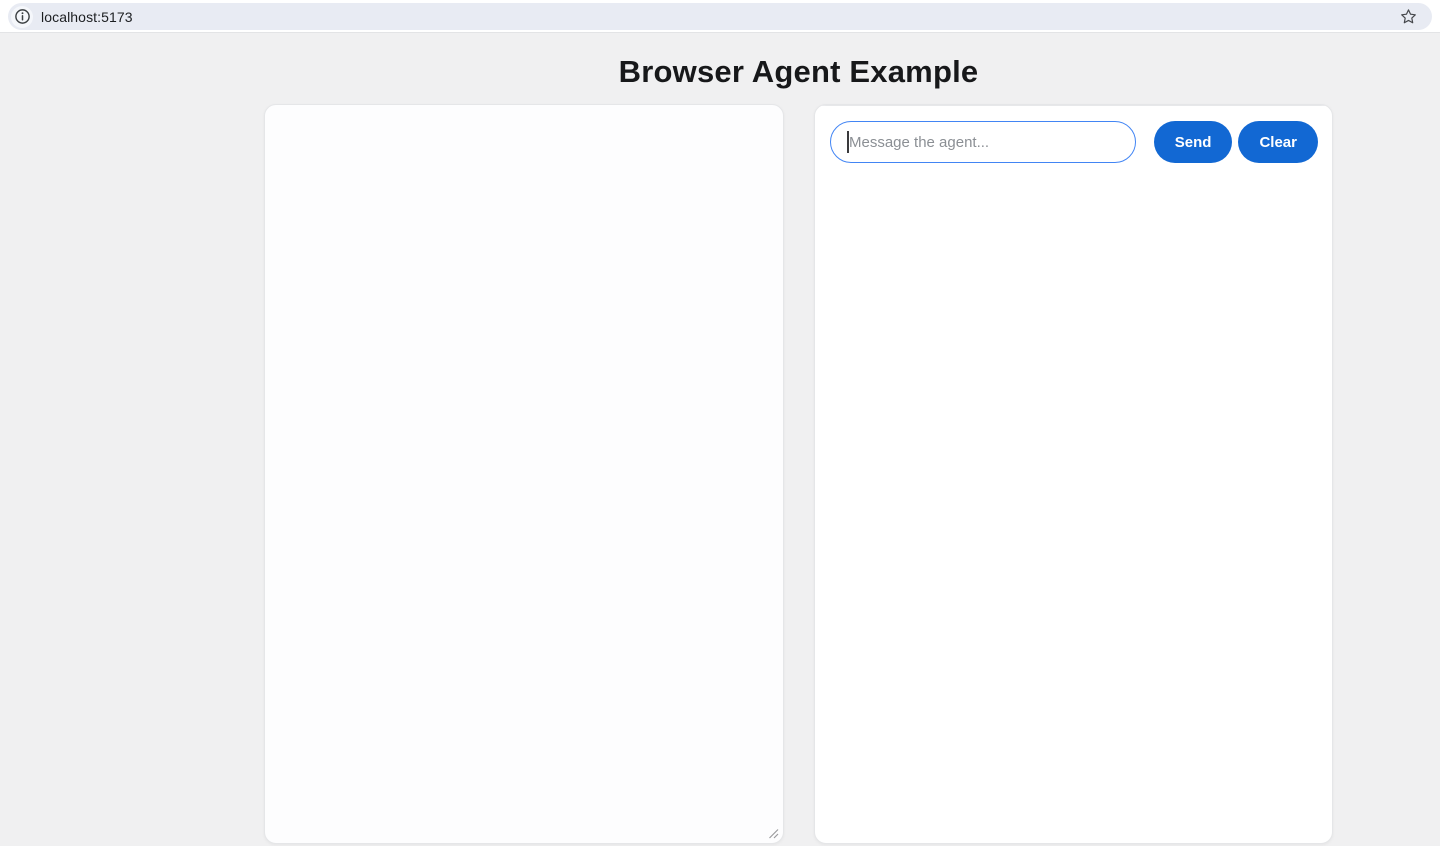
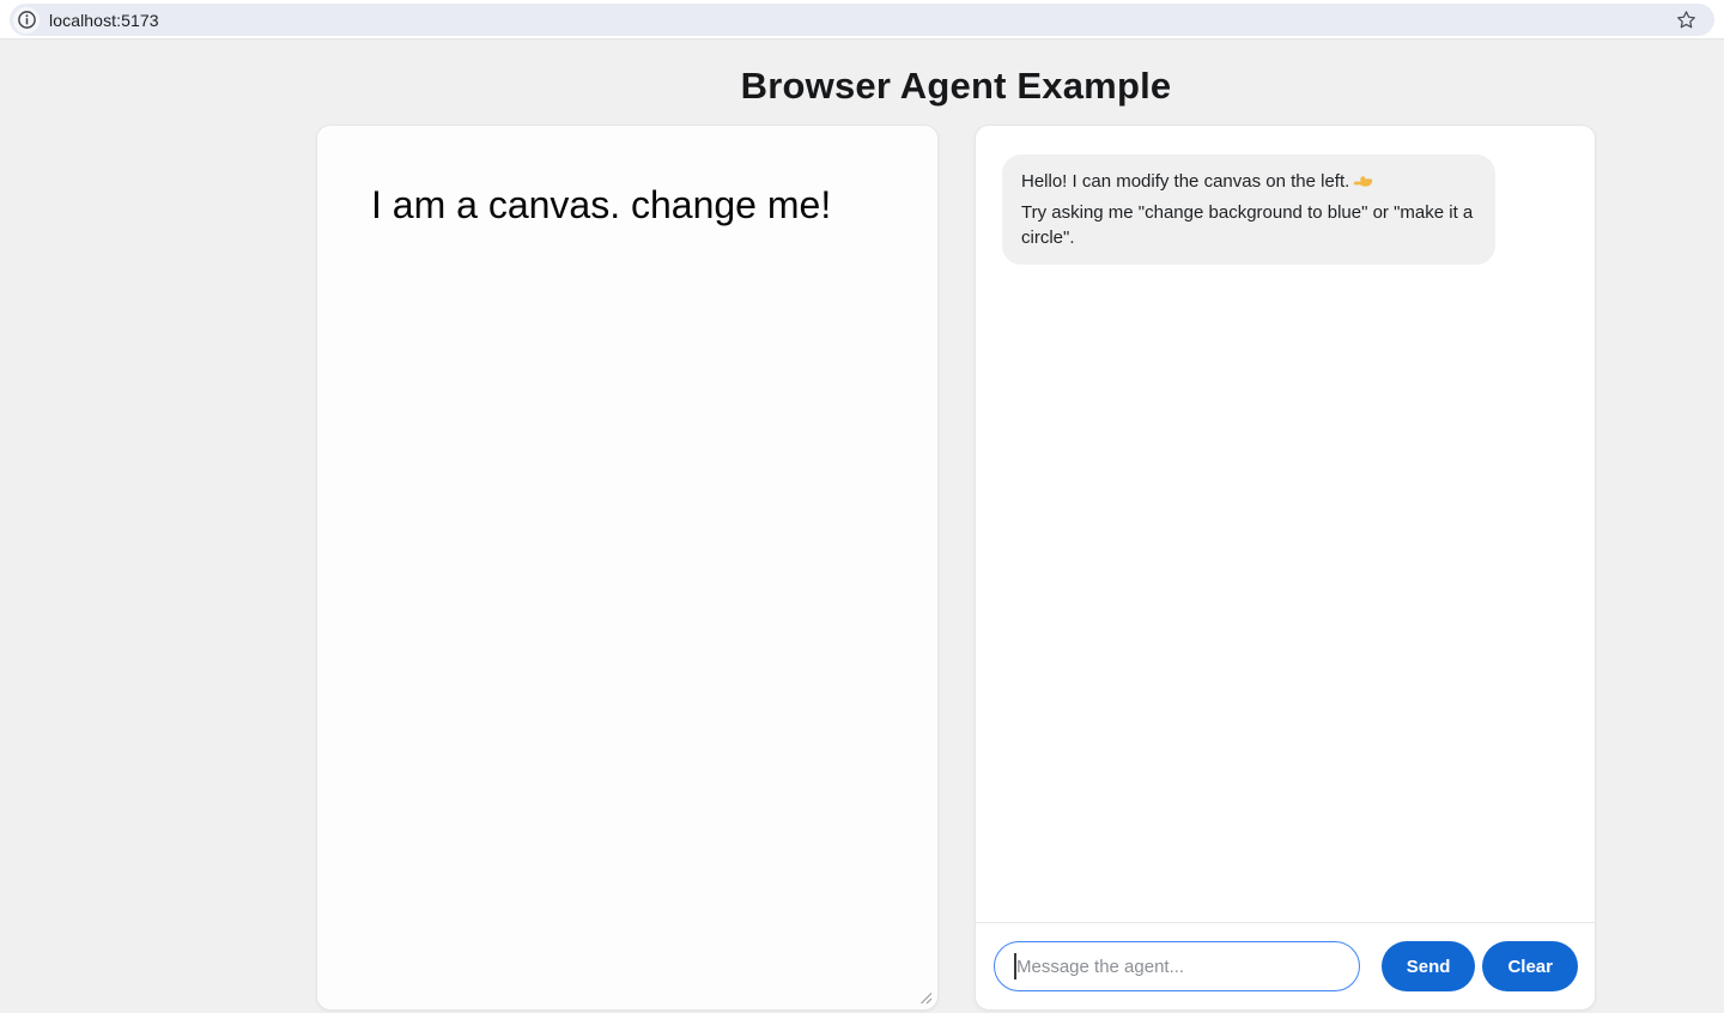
  localhost:5173
  Browser Agent Example
+ I am a canvas. change me!
+ Hello! I can modify the canvas on the left.
+ Try asking me "change background to blue" or "make it a circle".
  Message the agent...
  Send
  Clear
